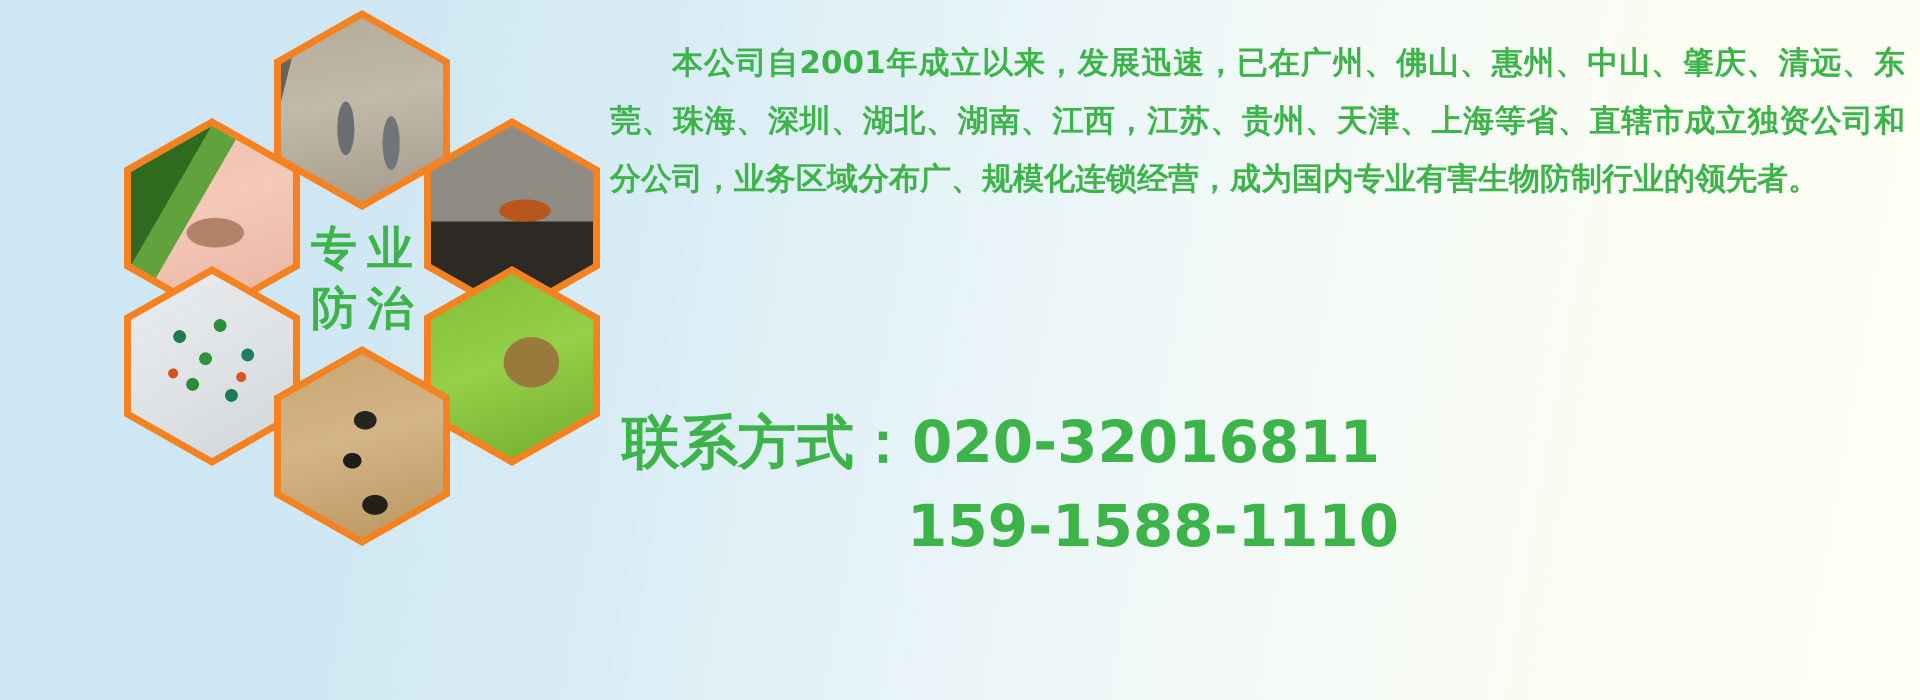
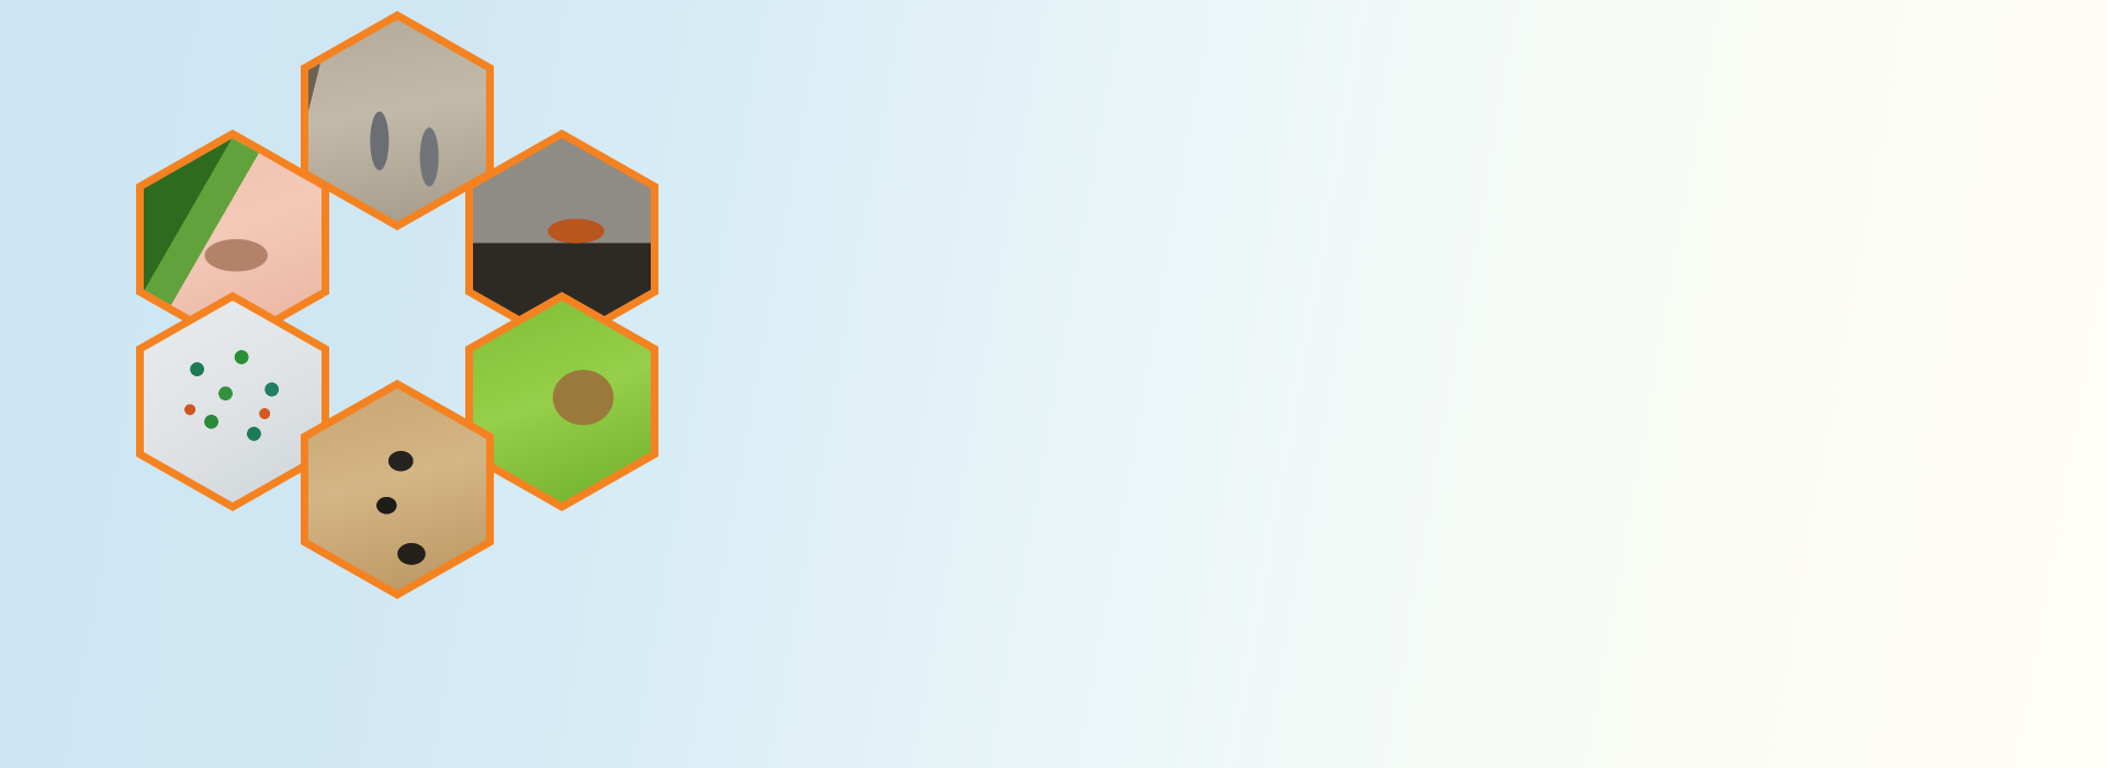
- 专业
- 防治
- 本公司自2001年成立以来，发展迅速，已在广州、佛山、惠州、中山、肇庆、清远、东莞、珠海、深圳、湖北、湖南、江西，江苏、贵州、天津、上海等省、直辖市成立独资公司和分公司，业务区域分布广、规模化连锁经营，成为国内专业有害生物防制行业的领先者。
- 联系方式：020-32016811
- 159-1588-1110
